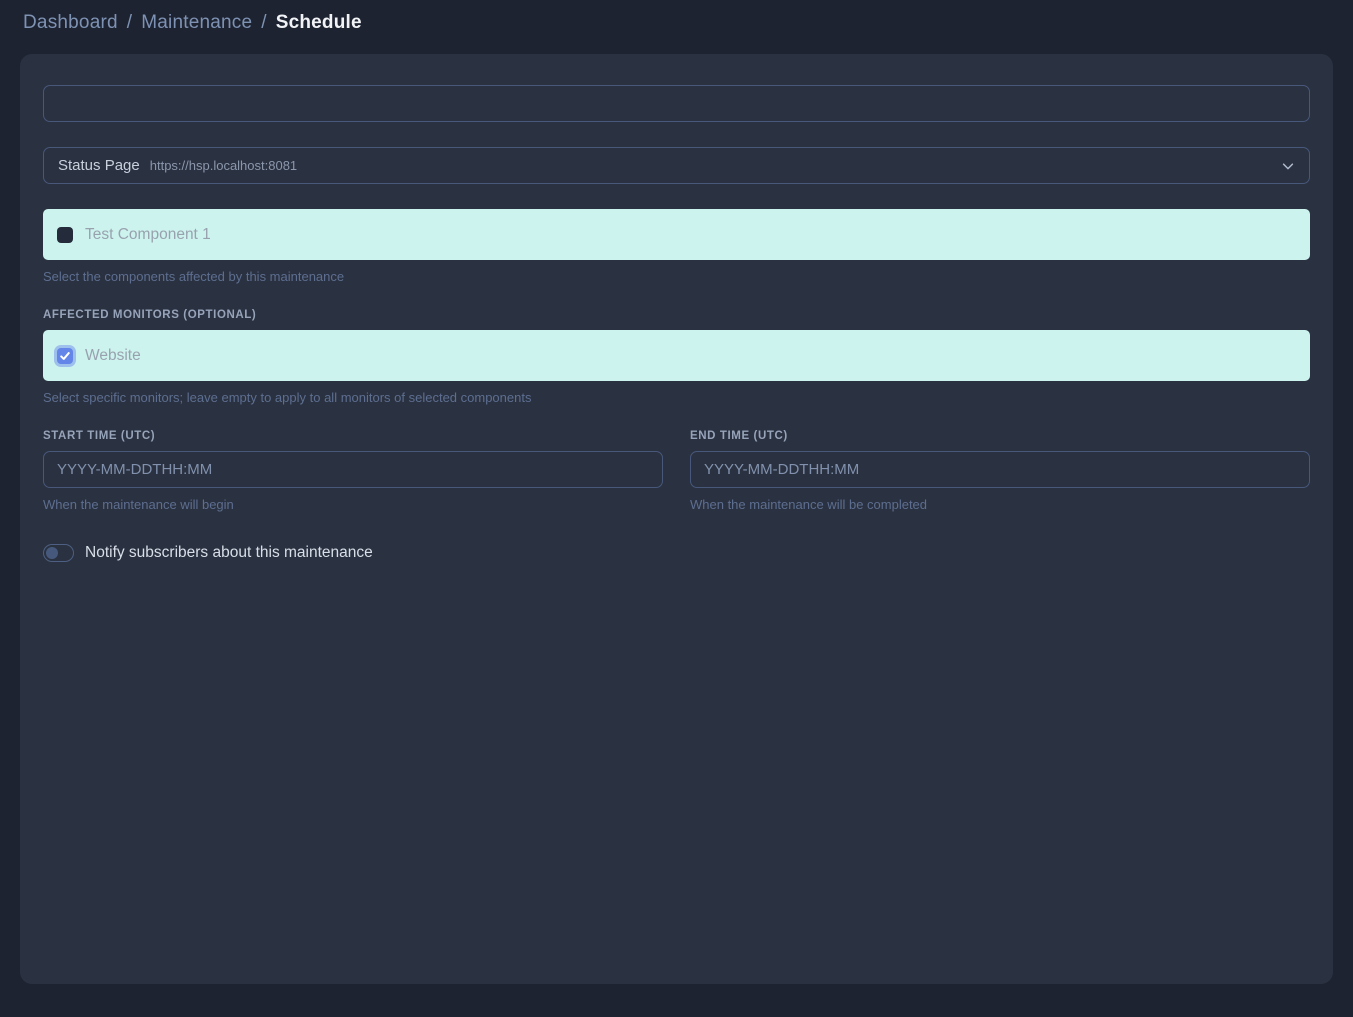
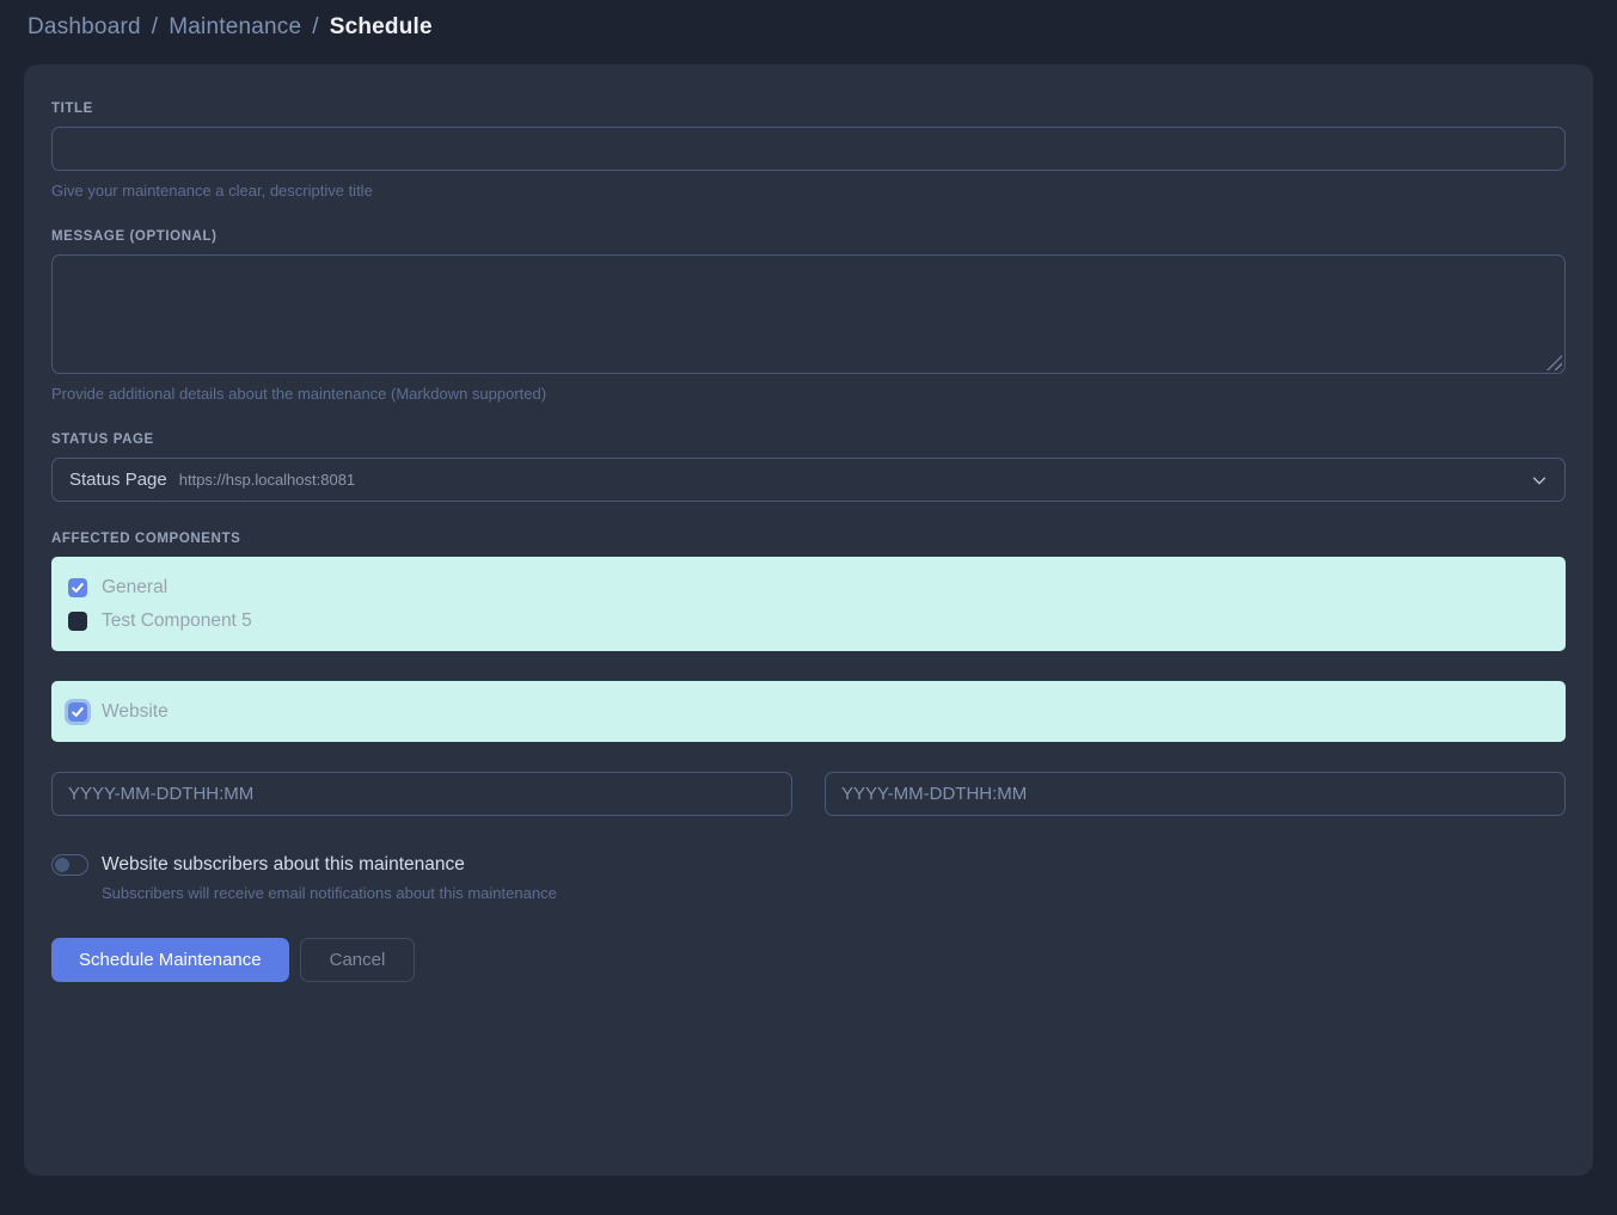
  Dashboard
  /
  Maintenance
  /
  Schedule
+ TITLE
+ Give your maintenance a clear, descriptive title
+ MESSAGE (OPTIONAL)
+ Provide additional details about the maintenance (Markdown supported)
+ STATUS PAGE
  Status Page
  https://hsp.localhost:8081
+ AFFECTED COMPONENTS
+ General
- Test Component 1
+ Test Component 5
- Select the components affected by this maintenance
- AFFECTED MONITORS (OPTIONAL)
  Website
- Select specific monitors; leave empty to apply to all monitors of selected components
- START TIME (UTC)
  YYYY-MM-DDTHH:MM
- When the maintenance will begin
- END TIME (UTC)
  YYYY-MM-DDTHH:MM
- When the maintenance will be completed
- Notify subscribers about this maintenance
+ Website subscribers about this maintenance
+ Subscribers will receive email notifications about this maintenance
+ Schedule Maintenance
+ Cancel
